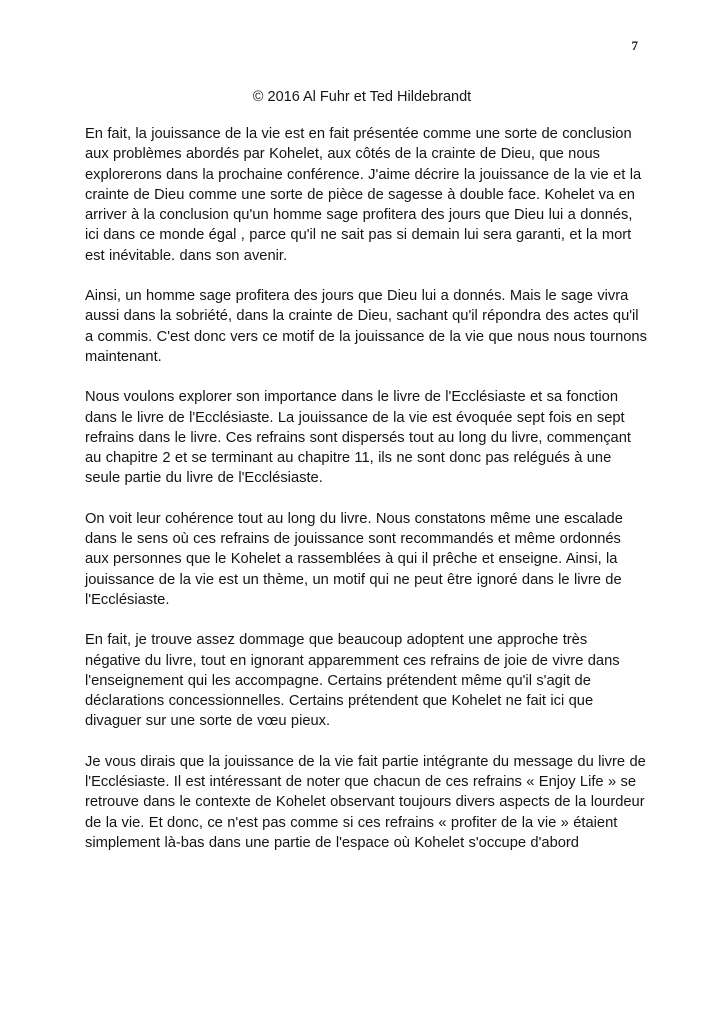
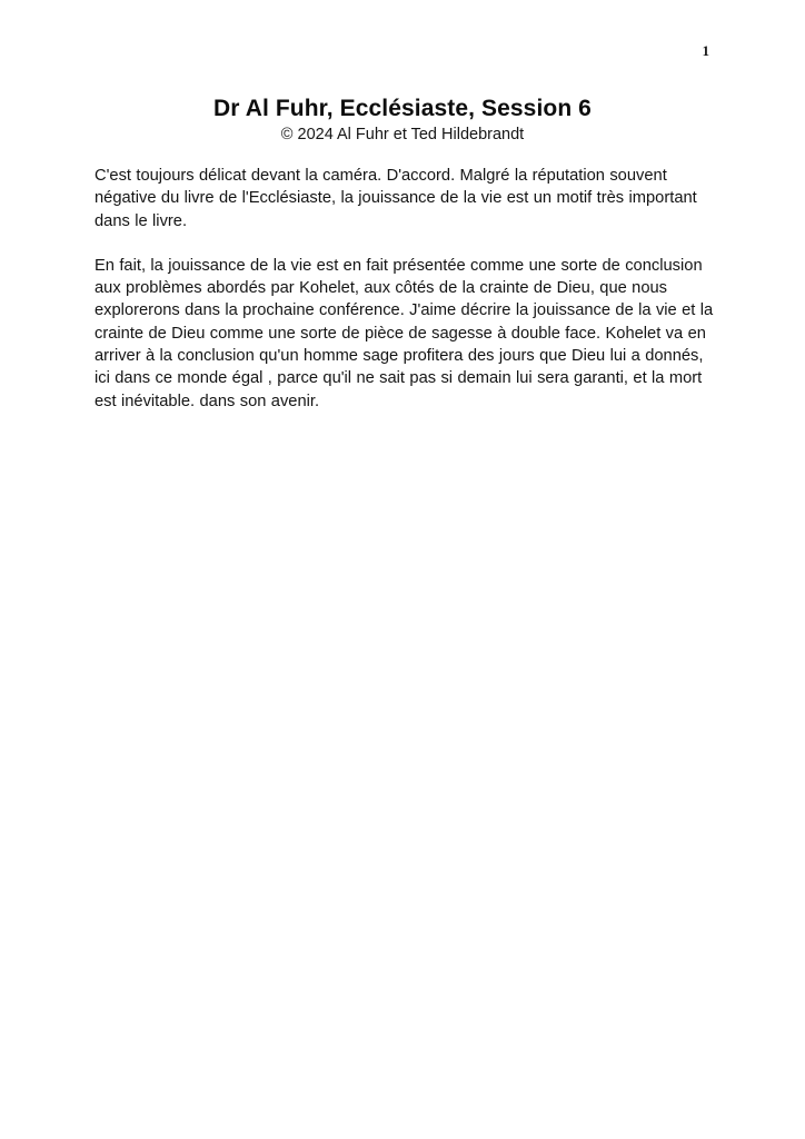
- 7
+ 1
+ Dr Al Fuhr, Ecclésiaste, Session 6
- © 2016 Al Fuhr et Ted Hildebrandt
+ © 2024 Al Fuhr et Ted Hildebrandt
+ C'est toujours délicat devant la caméra. D'accord. Malgré la réputation souvent négative du livre de l'Ecclésiaste, la jouissance de la vie est un motif très important dans le livre.
  En fait, la jouissance de la vie est en fait présentée comme une sorte de conclusion aux problèmes abordés par Kohelet, aux côtés de la crainte de Dieu, que nous explorerons dans la prochaine conférence. J'aime décrire la jouissance de la vie et la crainte de Dieu comme une sorte de pièce de sagesse à double face. Kohelet va en arriver à la conclusion qu'un homme sage profitera des jours que Dieu lui a donnés, ici dans ce monde égal , parce qu'il ne sait pas si demain lui sera garanti, et la mort est inévitable. dans son avenir.
- Ainsi, un homme sage profitera des jours que Dieu lui a donnés. Mais le sage vivra aussi dans la sobriété, dans la crainte de Dieu, sachant qu'il répondra des actes qu'il a commis. C'est donc vers ce motif de la jouissance de la vie que nous nous tournons maintenant.
- Nous voulons explorer son importance dans le livre de l'Ecclésiaste et sa fonction dans le livre de l'Ecclésiaste. La jouissance de la vie est évoquée sept fois en sept refrains dans le livre. Ces refrains sont dispersés tout au long du livre, commençant au chapitre 2 et se terminant au chapitre 11, ils ne sont donc pas relégués à une seule partie du livre de l'Ecclésiaste.
- On voit leur cohérence tout au long du livre. Nous constatons même une escalade dans le sens où ces refrains de jouissance sont recommandés et même ordonnés aux personnes que le Kohelet a rassemblées à qui il prêche et enseigne. Ainsi, la jouissance de la vie est un thème, un motif qui ne peut être ignoré dans le livre de l'Ecclésiaste.
- En fait, je trouve assez dommage que beaucoup adoptent une approche très négative du livre, tout en ignorant apparemment ces refrains de joie de vivre dans l'enseignement qui les accompagne. Certains prétendent même qu'il s'agit de déclarations concessionnelles. Certains prétendent que Kohelet ne fait ici que divaguer sur une sorte de vœu pieux.
- Je vous dirais que la jouissance de la vie fait partie intégrante du message du livre de l'Ecclésiaste. Il est intéressant de noter que chacun de ces refrains « Enjoy Life » se retrouve dans le contexte de Kohelet observant toujours divers aspects de la lourdeur de la vie. Et donc, ce n'est pas comme si ces refrains « profiter de la vie » étaient simplement là-bas dans une partie de l'espace où Kohelet s'occupe d'abord
